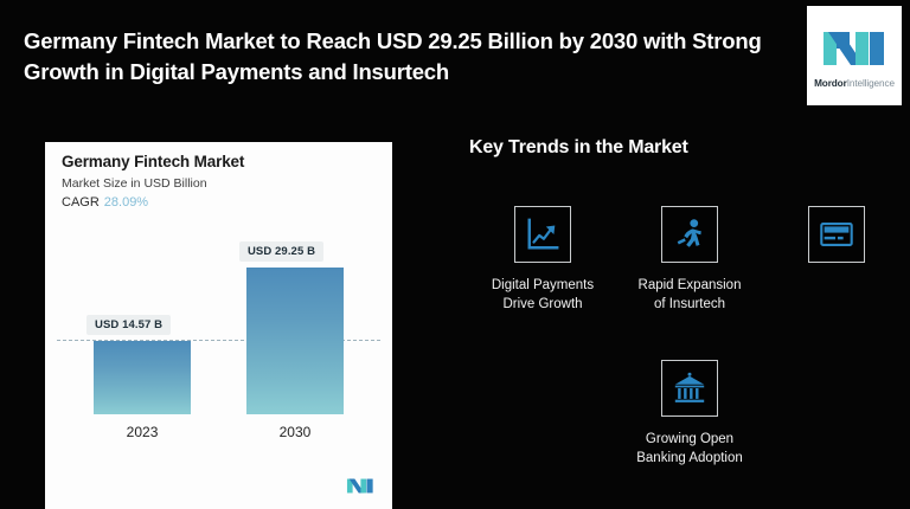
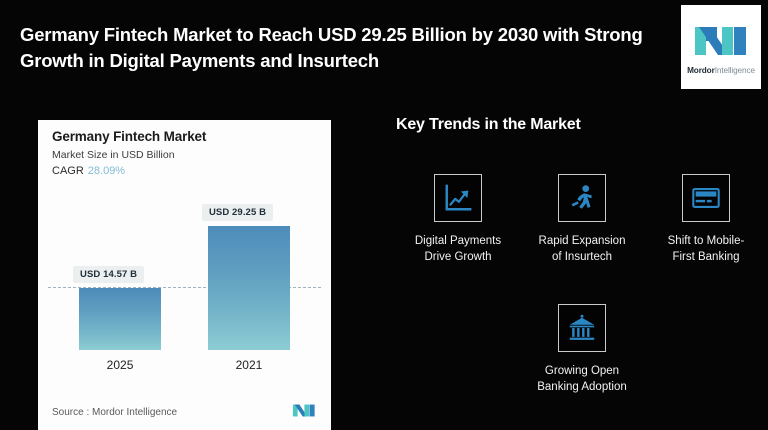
  Germany Fintech Market to Reach USD 29.25 Billion by 2030 with Strong Growth in Digital Payments and Insurtech
  MordorIntelligence
  Germany Fintech Market
  Market Size in USD Billion
  CAGR 28.09%
  USD 14.57 B
- 2023
+ 2025
  USD 29.25 B
- 2030
+ 2021
+ Source : Mordor Intelligence
  Key Trends in the Market
  Digital Payments
  Drive Growth
  Rapid Expansion
  of Insurtech
+ Shift to Mobile-
+ First Banking
  Growing Open
  Banking Adoption
